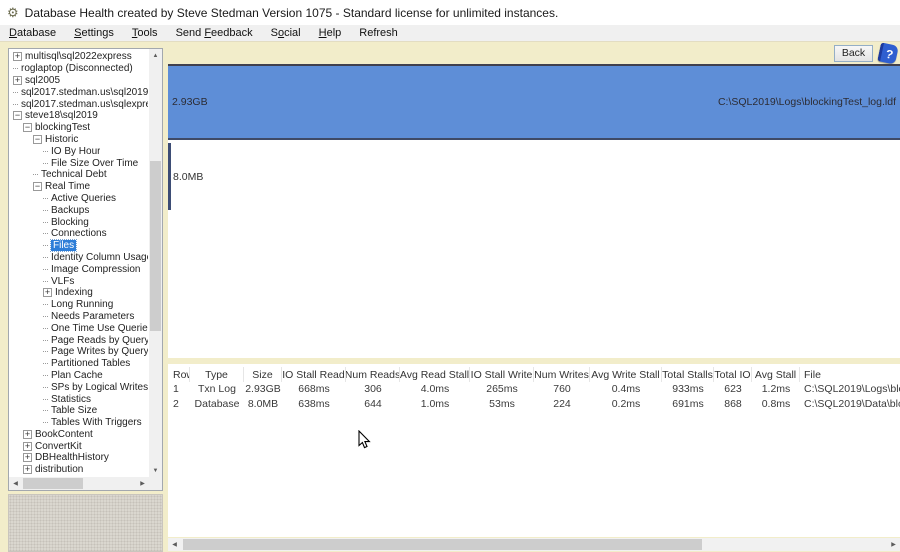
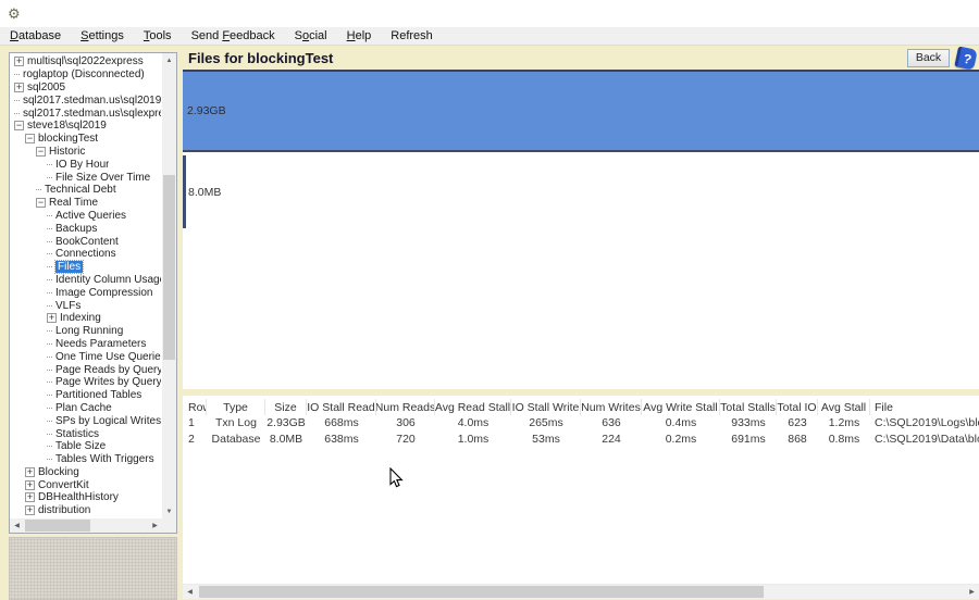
  ⚙
- Database Health created by Steve Stedman Version 1075 - Standard license for unlimited instances.
  Database
  Settings
  Tools
  Send Feedback
  Social
  Help
  Refresh
  +
  multisql\sql2022express
  roglaptop (Disconnected)
  +
  sql2005
  sql2017.stedman.us\sql2019
  sql2017.stedman.us\sqlexpr
  −
  steve18\sql2019
  −
  blockingTest
  −
  Historic
  IO By Hour
  File Size Over Time
  Technical Debt
  −
  Real Time
  Active Queries
  Backups
- Blocking
+ BookContent
  Connections
  Files
  Identity Column Usag
  Image Compression
  VLFs
  +
  Indexing
  Long Running
  Needs Parameters
  One Time Use Querie
  Page Reads by Query
  Page Writes by Query
  Partitioned Tables
  Plan Cache
  SPs by Logical Writes
  Statistics
  Table Size
  Tables With Triggers
  +
- BookContent
+ Blocking
  +
  ConvertKit
  +
  DBHealthHistory
  +
  distribution
+ Files for blockingTest
  Back
  2.93GB
- C:\SQL2019\Logs\blockingTest_log.ldf
  8.0MB
  Type
  Size
  IO Stall Read
  Num Reads
  Avg Read Stall
  IO Stall Write
  Num Writes
  Avg Write Stall
  Total Stalls
  Total IO
  Avg Stall
  File
  1
  Txn Log
  2.93GB
  668ms
  306
  4.0ms
  265ms
- 760
+ 636
  0.4ms
  933ms
  623
  1.2ms
  C:\SQL2019\Logs\bl
  2
  Database
  8.0MB
  638ms
- 644
+ 720
  1.0ms
  53ms
  224
  0.2ms
  691ms
  868
  0.8ms
  C:\SQL2019\Data\bl
